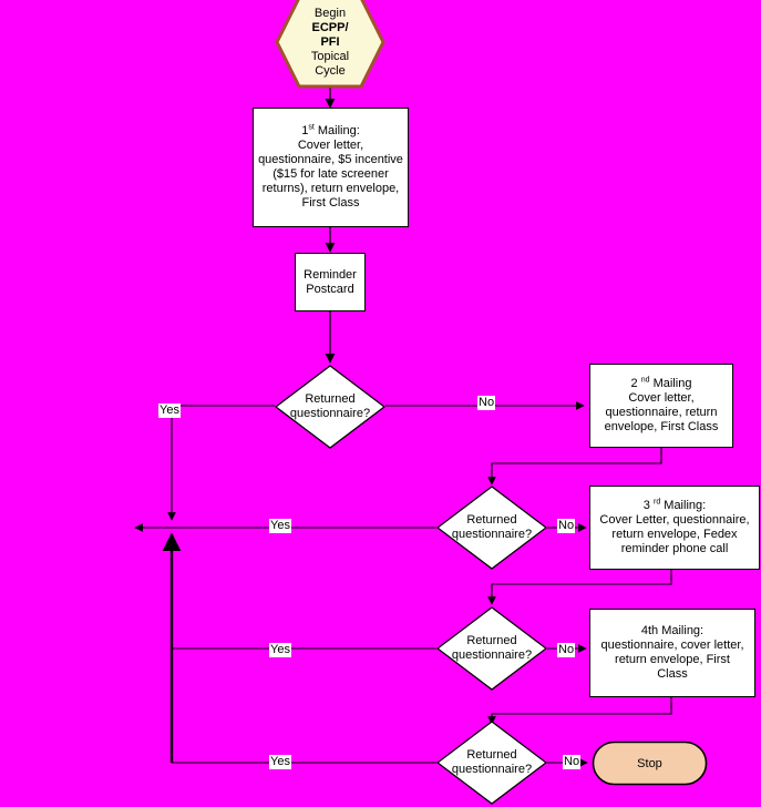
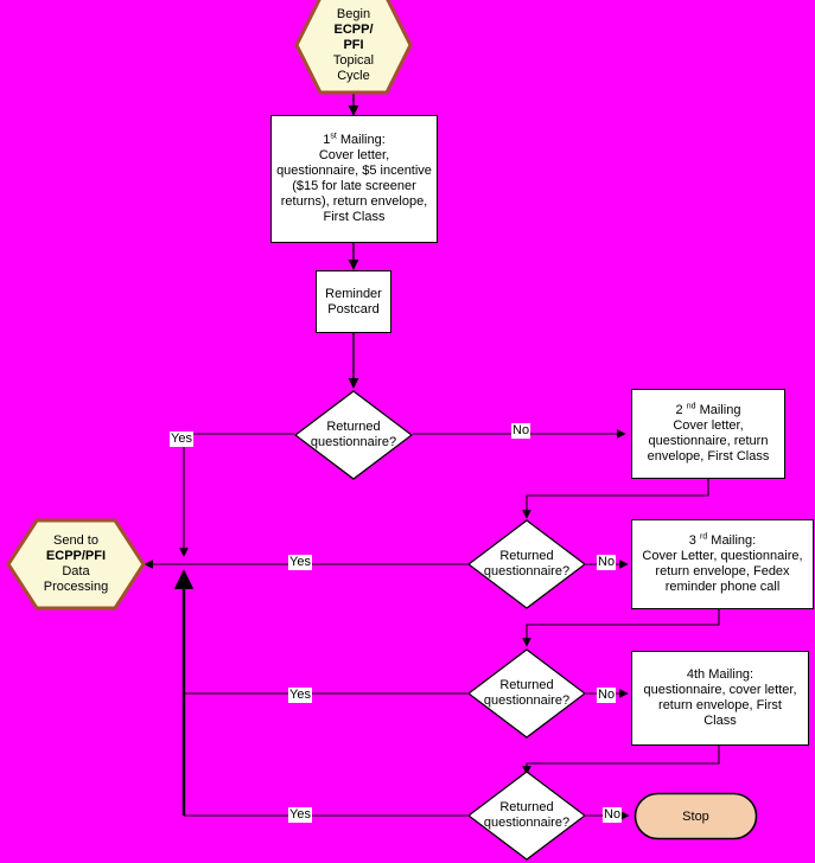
  Begin
  ECPP/
  PFI
  Topical
  Cycle
  1 Mailing:
  Cover letter,
  questionnaire, $5 incentive
  ($15 for late screener
  returns), return envelope,
  First Class
  Reminder
  Postcard
  Returned
  questionnaire?
  2 Mailing
  Cover letter,
  questionnaire, return
  envelope, First Class
  Returned
  questionnaire?
  3 Mailing:
  Cover Letter, questionnaire,
  return envelope, Fedex
  reminder phone call
  Returned
  questionnaire?
  4th Mailing:
  questionnaire, cover letter,
  return envelope, First
  Class
  Returned
  questionnaire?
+ Send to
+ ECPP/PFI
+ Data
+ Processing
  Stop
  Yes
  No
  Yes
  No
  Yes
  No
  Yes
  No
